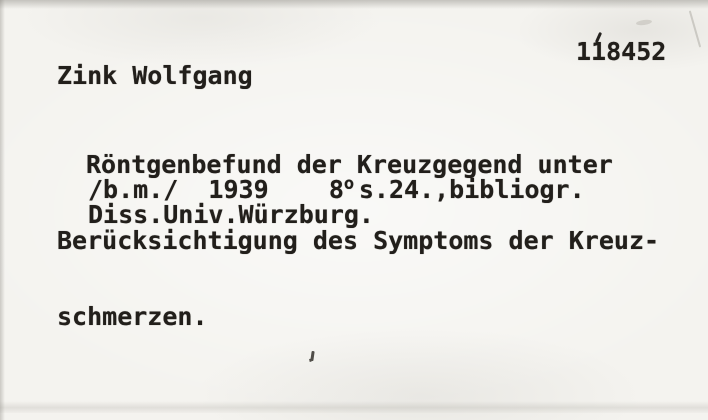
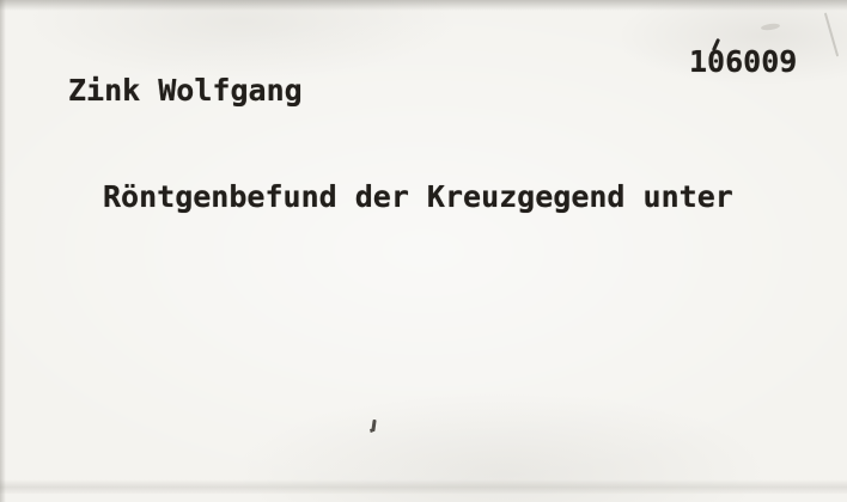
- 118452
+ 106009
  Zink Wolfgang
  Röntgenbefund der Kreuzgegend unter
- Berücksichtigung des Symptoms der Kreuz-
- schmerzen.
- /b.m./ 1939 8o s.24.,bibliogr.
- Diss.Univ.Würzburg.
